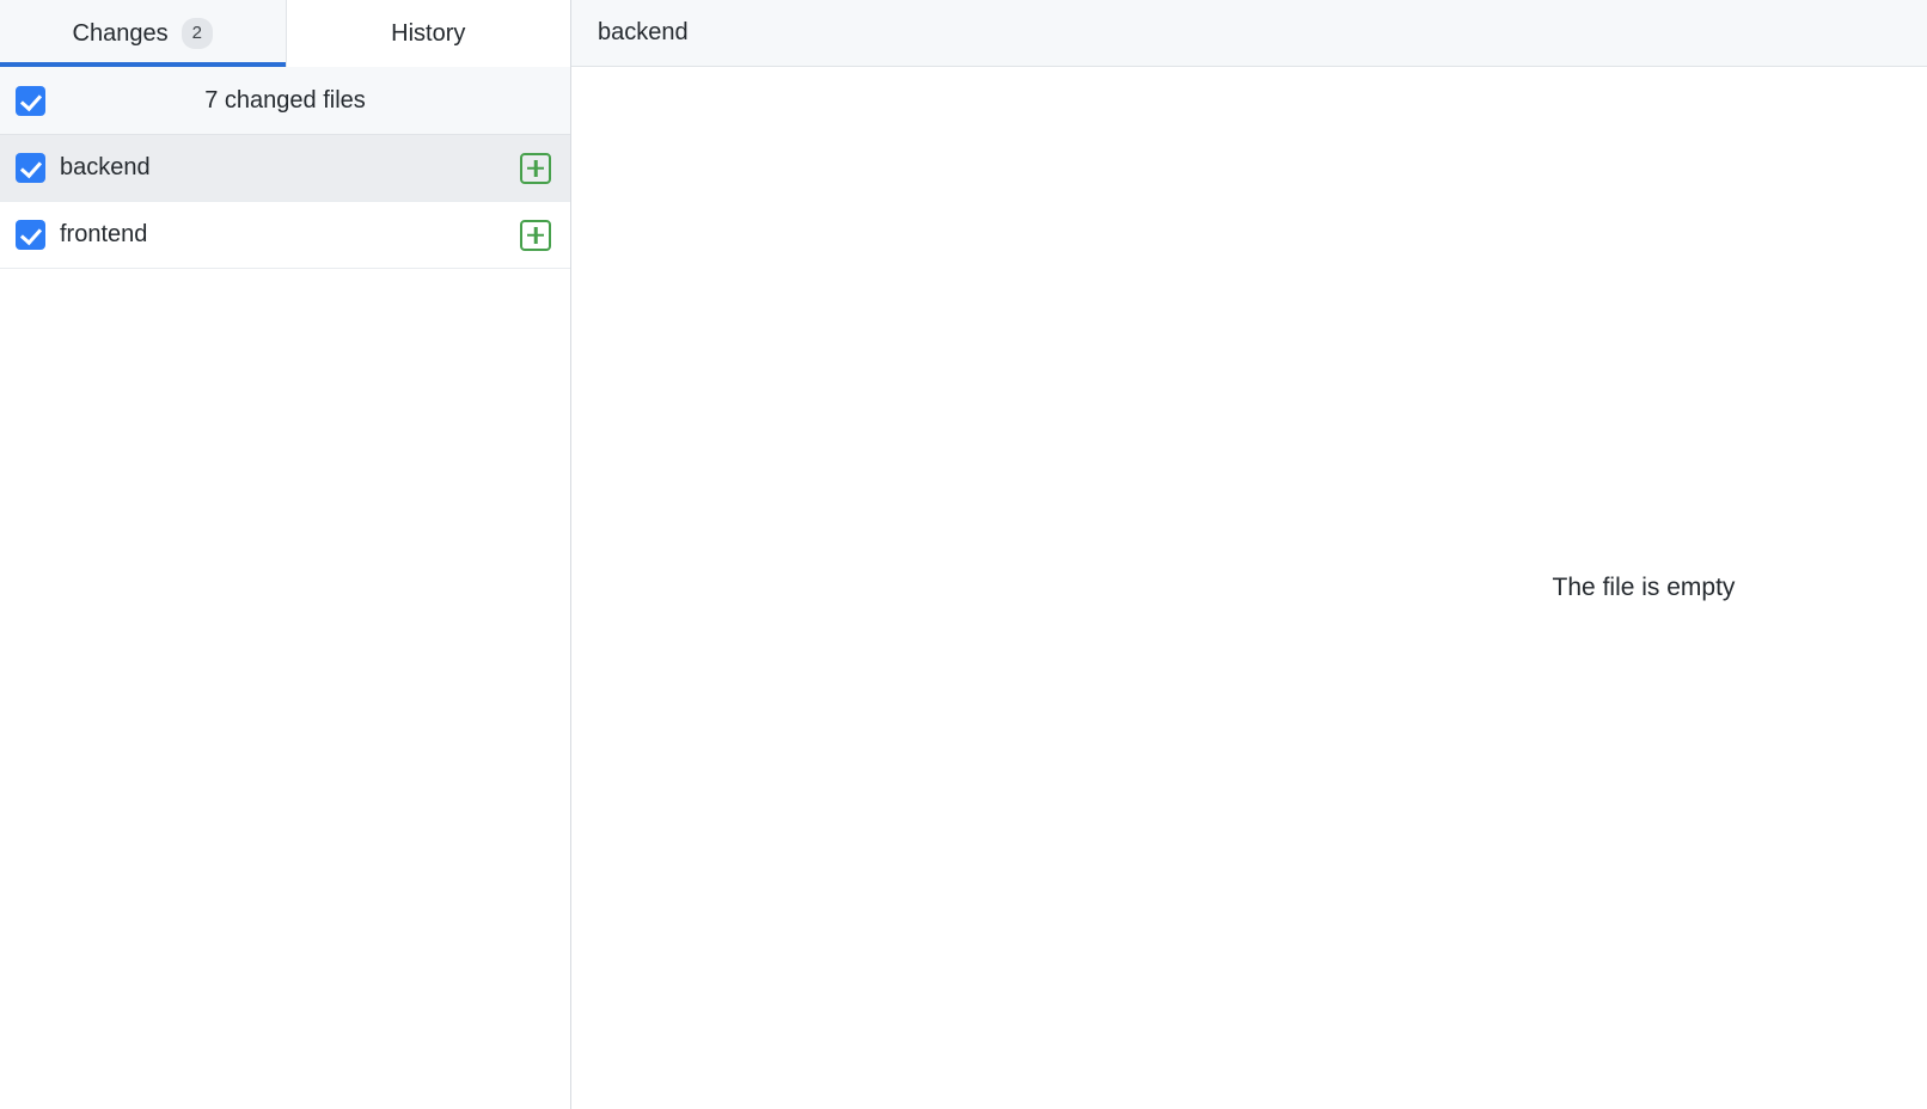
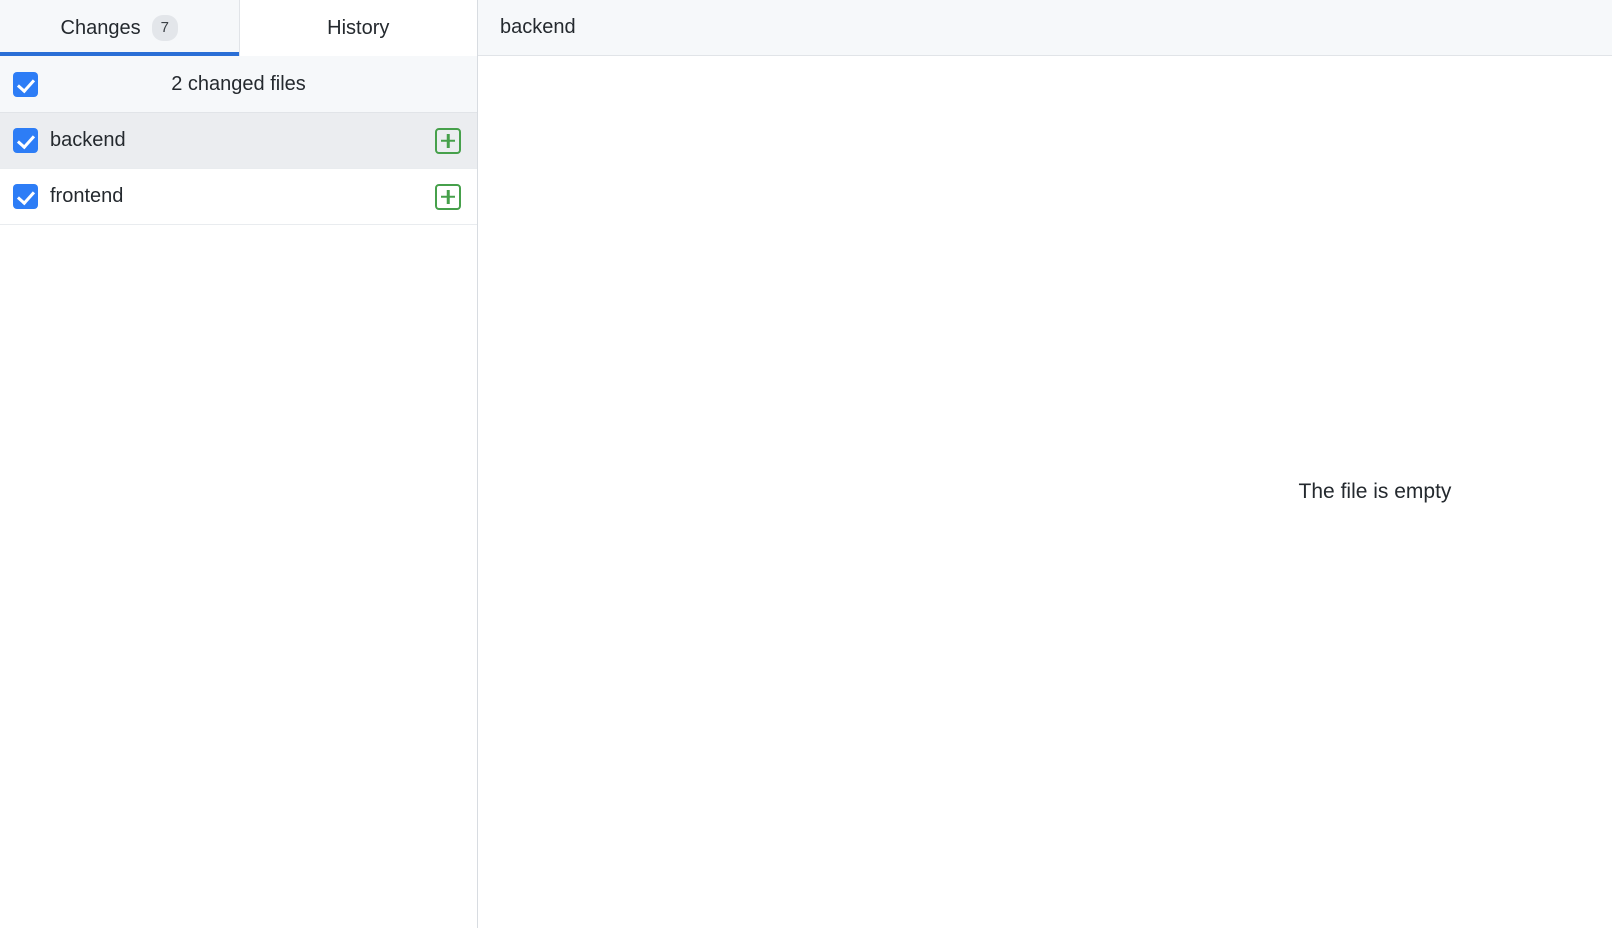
  Changes
- 2
+ 7
  History
- 7 changed files
+ 2 changed files
  backend
  frontend
  backend
  The file is empty
